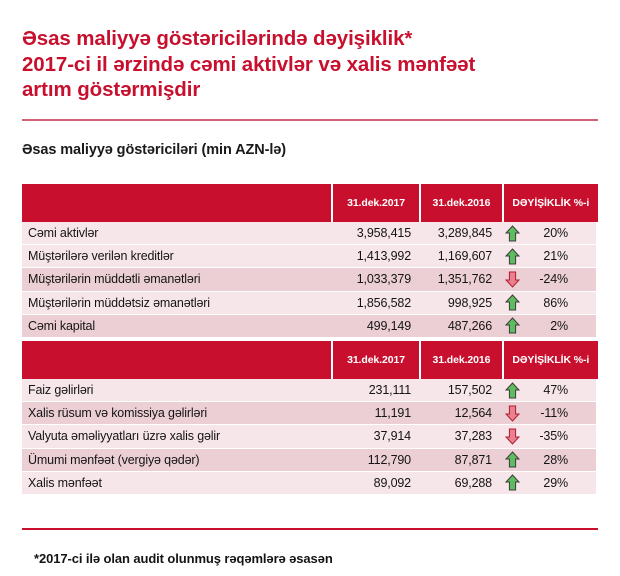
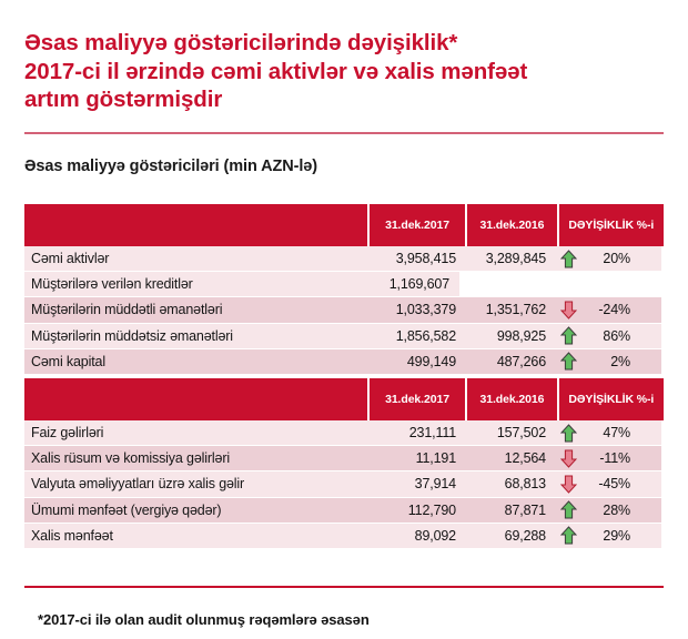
  Əsas maliyyə göstəricilərində dəyişiklik*
  2017-ci il ərzində cəmi aktivlər və xalis mənfəət
  artım göstərmişdir
  Əsas maliyyə göstəriciləri (min AZN-lə)
  31.dek.2017
  31.dek.2016
  DƏYİŞİKLİK %-i
  Cəmi aktivlər
  3,958,415
  3,289,845
  20%
  Müştərilərə verilən kreditlər
- 1,413,992
  1,169,607
- 21%
  Müştərilərin müddətli əmanətləri
  1,033,379
  1,351,762
  -24%
  Müştərilərin müddətsiz əmanətləri
  1,856,582
  998,925
  86%
  Cəmi kapital
  499,149
  487,266
  2%
  31.dek.2017
  31.dek.2016
  DƏYİŞİKLİK %-i
  Faiz gəlirləri
  231,111
  157,502
  47%
  Xalis rüsum və komissiya gəlirləri
  11,191
  12,564
  -11%
  Valyuta əməliyyatları üzrə xalis gəlir
  37,914
- 37,283
+ 68,813
- -35%
+ -45%
  Ümumi mənfəət (vergiyə qədər)
  112,790
  87,871
  28%
  Xalis mənfəət
  89,092
  69,288
  29%
  *2017-ci ilə olan audit olunmuş rəqəmlərə əsasən
